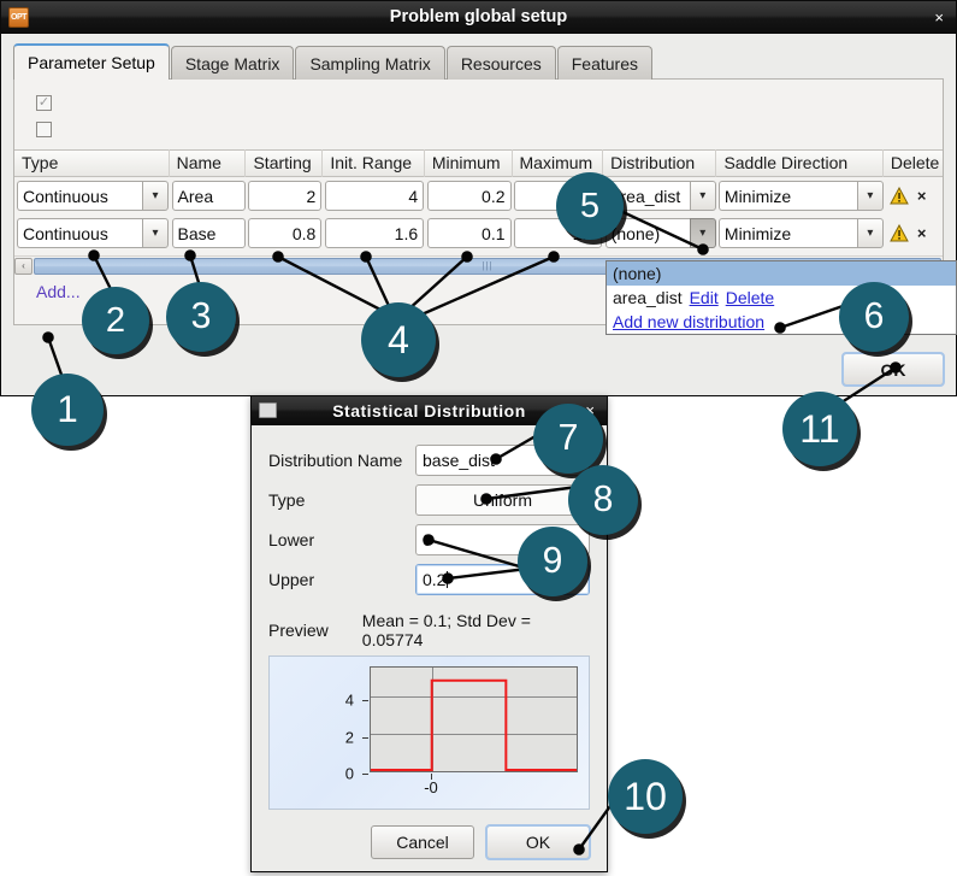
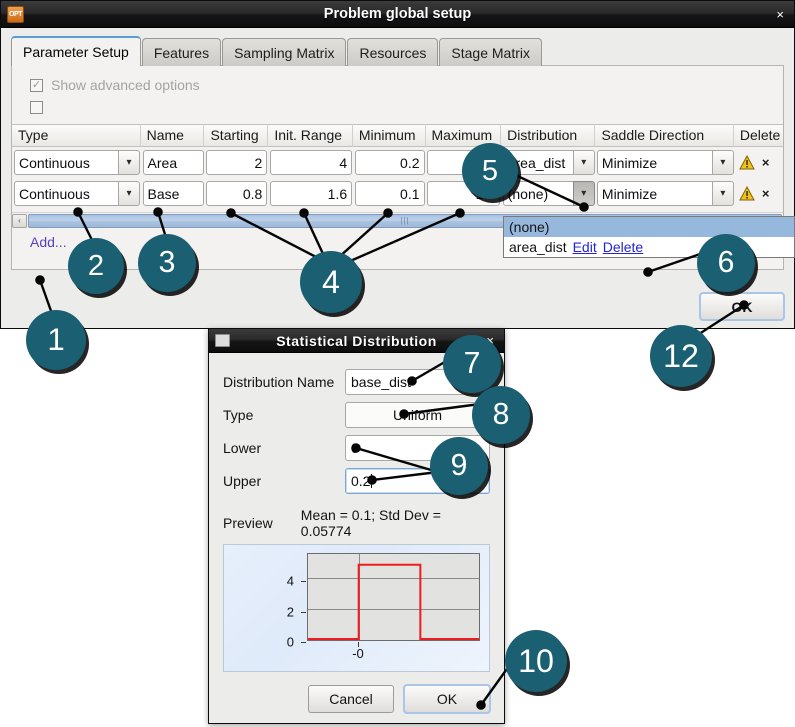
  Problem global setup
  ×
  Parameter Setup
- Stage Matrix
+ Features
  Sampling Matrix
  Resources
- Features
+ Stage Matrix
  ✓
+ Show advanced options
  Type
  Name
  Starting
  Init. Range
  Minimum
  Maximum
  Distribution
  Saddle Direction
  Delete
  Continuous
  ▾
  Area
  2
  4
  0.2
  rea_dist
  ▾
  Minimize
  ▾
  ×
  Continuous
  ▾
  Base
  0.8
  1.6
  0.1
  (none)
  ▾
  Minimize
  ▾
  ×
  ‹
  Add...
  (none)
  area_dist
  Edit
  Delete
- Add new distribution
  Statistical Distribution
  Distribution Name
  base_dis
  Type
  Uiform
  Lower
  Upper
  0.2
  Preview
  Mean = 0.1; Std Dev = 0.05774
  0
  2
  4
  -0
  Cancel
  OK
  1
  2
  3
  4
  5
  6
  7
  8
  9
  10
- 11
+ 12
